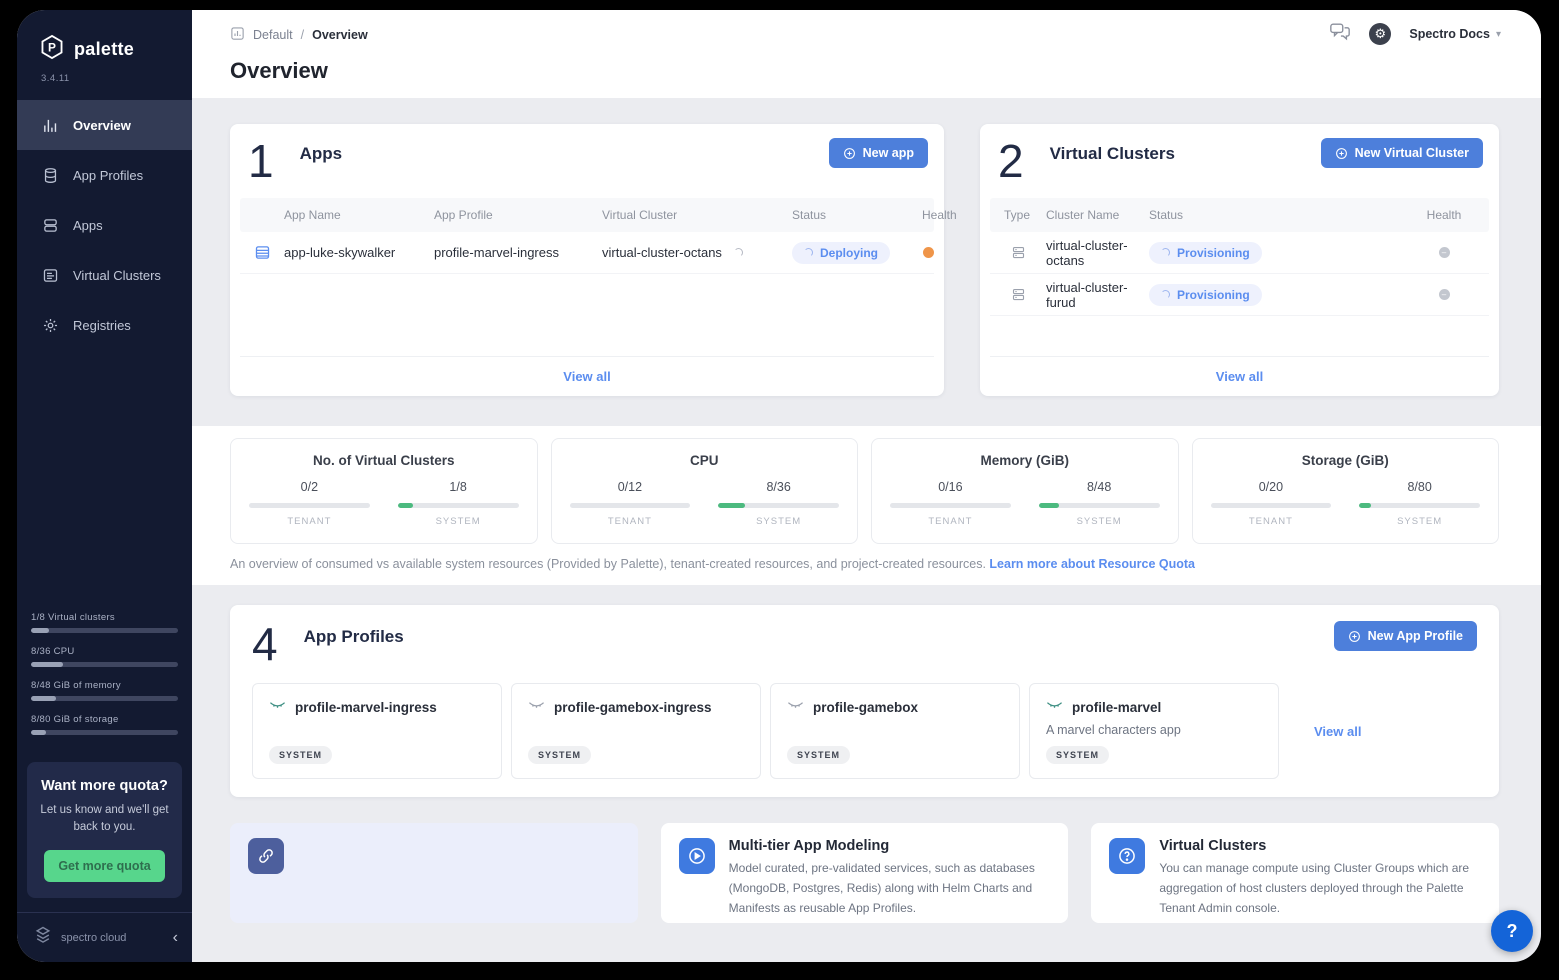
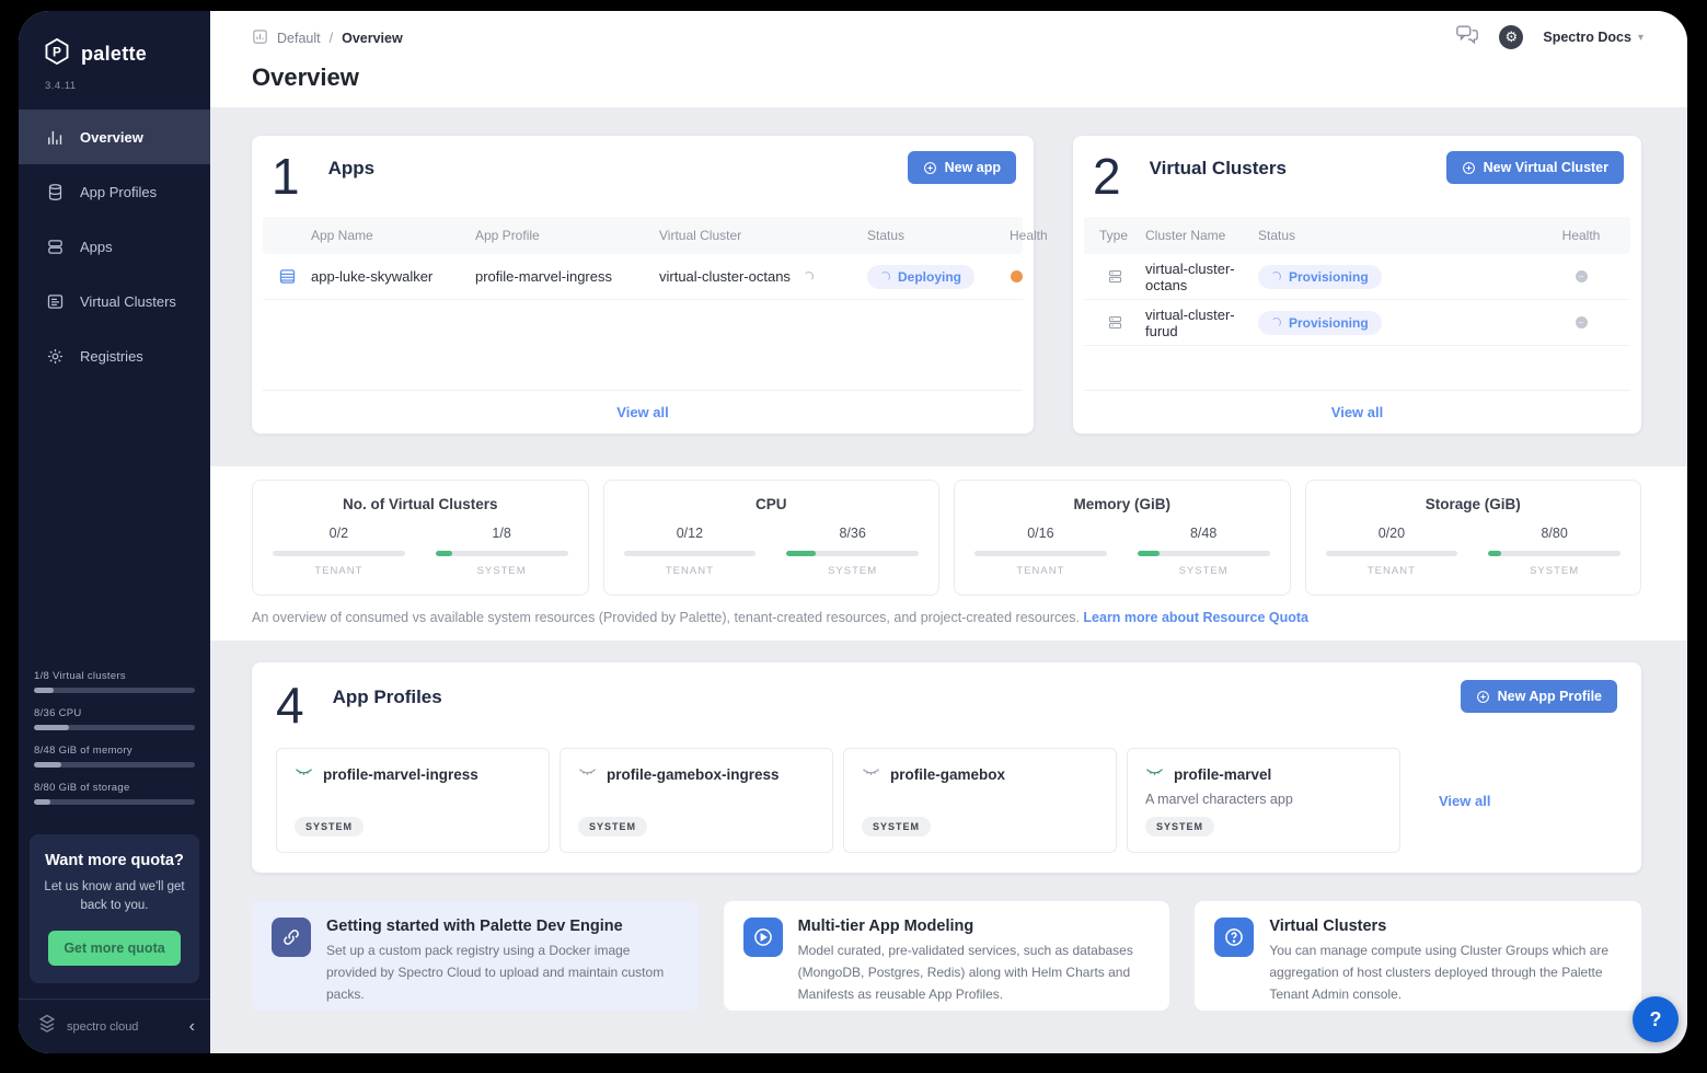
  P
  palette
  3.4.11
  Overview
  App Profiles
  Apps
  Virtual Clusters
  Registries
  1/8 Virtual clusters
  8/36 CPU
  8/48 GiB of memory
  8/80 GiB of storage
  Want more quota?
  Let us know and we'll get back to you.
  Get more quota
  spectro cloud
  ‹
  ⚙
  Spectro Docs
  ▾
  Default
  /
  Overview
  Overview
  1
  Apps
  New app
  App Name
  App Profile
  Virtual Cluster
  Status
  Health
  app-luke-skywalker
  profile-marvel-ingress
  virtual-cluster-octans
  Deploying
  View all
  2
  Virtual Clusters
  New Virtual Cluster
  Type
  Cluster Name
  Status
  Health
  virtual-cluster-octans
  Provisioning
  –
  virtual-cluster-furud
  Provisioning
  –
  View all
  No. of Virtual Clusters
  0/2
  TENANT
  1/8
  SYSTEM
  CPU
  0/12
  TENANT
  8/36
  SYSTEM
  Memory (GiB)
  0/16
  TENANT
  8/48
  SYSTEM
  Storage (GiB)
  0/20
  TENANT
  8/80
  SYSTEM
  An overview of consumed vs available system resources (Provided by Palette), tenant-created resources, and project-created resources. Learn more about Resource Quota
  4
  App Profiles
  New App Profile
  profile-marvel-ingress
  SYSTEM
  profile-gamebox-ingress
  SYSTEM
  profile-gamebox
  SYSTEM
  profile-marvel
  A marvel characters app
  SYSTEM
  View all
+ Getting started with Palette Dev Engine
+ Set up a custom pack registry using a Docker image provided by Spectro Cloud to upload and maintain custom packs.
  Multi-tier App Modeling
  Model curated, pre-validated services, such as databases (MongoDB, Postgres, Redis) along with Helm Charts and Manifests as reusable App Profiles.
  Virtual Clusters
  You can manage compute using Cluster Groups which are aggregation of host clusters deployed through the Palette Tenant Admin console.
  ?
